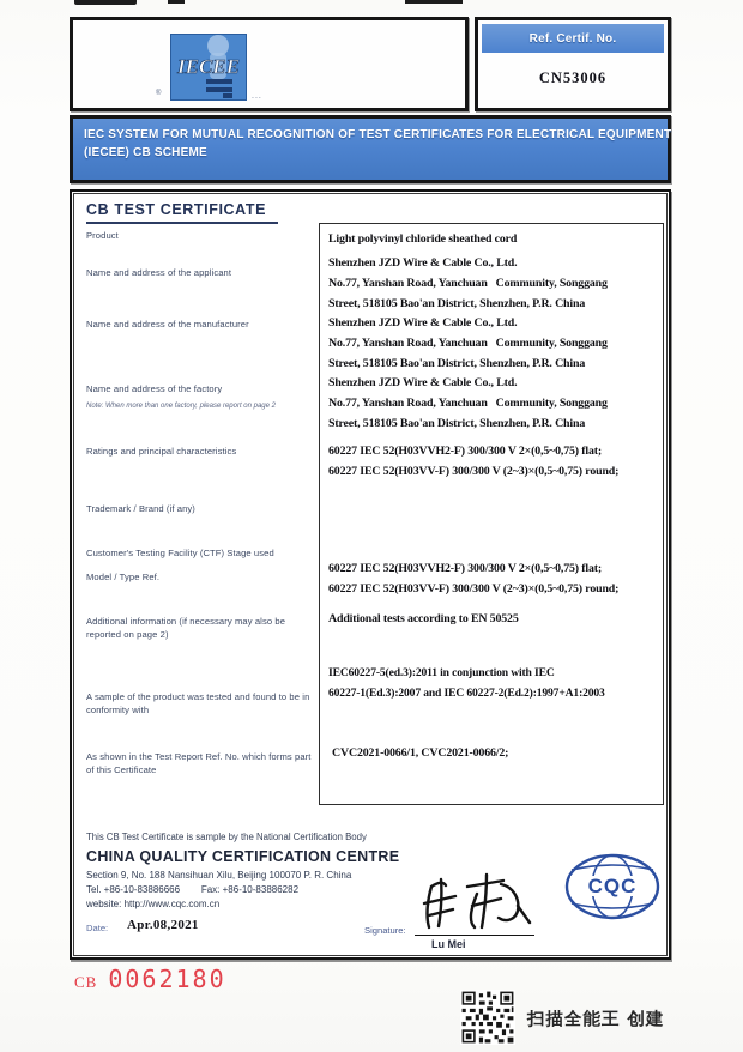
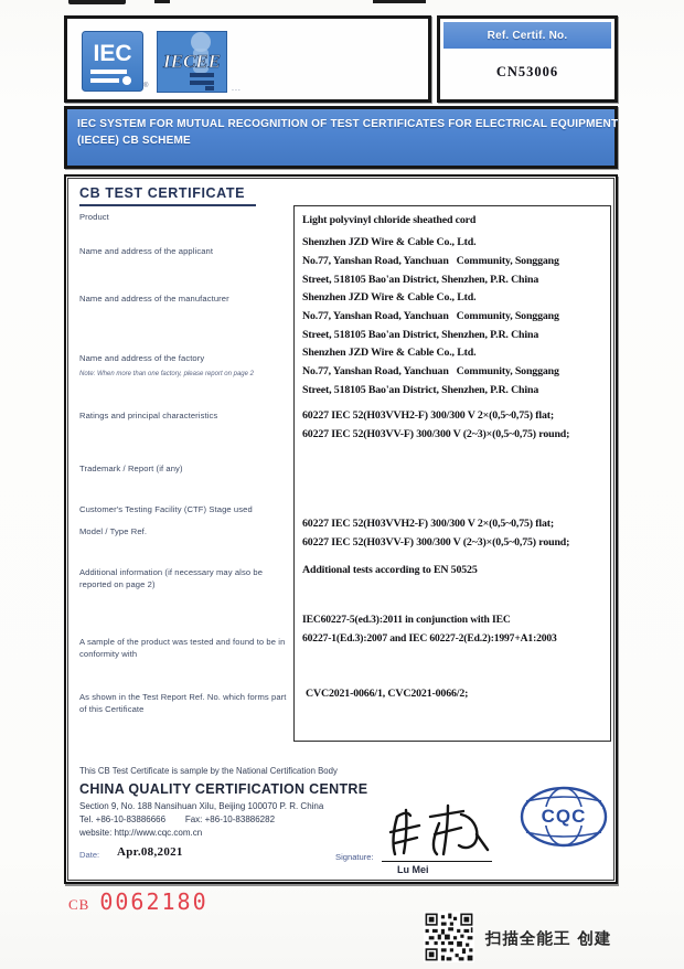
+ IEC
  IECEE
  Ref. Certif. No.
  CN53006
  IEC SYSTEM FOR MUTUAL RECOGNITION OF TEST CERTIFICATES FOR ELECTRICAL EQUIPMENT
  (IECEE) CB SCHEME
  CB TEST CERTIFICATE
  Product
  Name and address of the applicant
  Name and address of the manufacturer
  Name and address of the factory
  Ratings and principal characteristics
- Trademark / Brand (if any)
+ Trademark / Report (if any)
  Customer's Testing Facility (CTF) Stage used
  Model / Type Ref.
  Additional information (if necessary may also be reported on page 2)
  A sample of the product was tested and found to be in conformity with
  As shown in the Test Report Ref. No. which forms part of this Certificate
  Light polyvinyl chloride sheathed cord
  Shenzhen JZD Wire & Cable Co., Ltd.
  No.77, Yanshan Road, Yanchuan Community, Songgang
  Street, 518105 Bao'an District, Shenzhen, P.R. China
  Shenzhen JZD Wire & Cable Co., Ltd.
  No.77, Yanshan Road, Yanchuan Community, Songgang
  Street, 518105 Bao'an District, Shenzhen, P.R. China
  Shenzhen JZD Wire & Cable Co., Ltd.
  No.77, Yanshan Road, Yanchuan Community, Songgang
  Street, 518105 Bao'an District, Shenzhen, P.R. China
  60227 IEC 52(H03VVH2-F) 300/300 V 2×(0,5~0,75) flat;
  60227 IEC 52(H03VV-F) 300/300 V (2~3)×(0,5~0,75) round;
  60227 IEC 52(H03VVH2-F) 300/300 V 2×(0,5~0,75) flat;
  60227 IEC 52(H03VV-F) 300/300 V (2~3)×(0,5~0,75) round;
  Additional tests according to EN 50525
  IEC60227-5(ed.3):2011 in conjunction with IEC
  60227-1(Ed.3):2007 and IEC 60227-2(Ed.2):1997+A1:2003
  CVC2021-0066/1, CVC2021-0066/2;
  This CB Test Certificate is sample by the National Certification Body
  CHINA QUALITY CERTIFICATION CENTRE
  Section 9, No. 188 Nansihuan Xilu, Beijing 100070 P. R. China
  Tel. +86-10-83886666 Fax: +86-10-83886282
  website: http://www.cqc.com.cn
  Date:
  Apr.08,2021
  Signature:
  Lu Mei
  CQC
  CB
  0062180
  扫描全能王 创建
